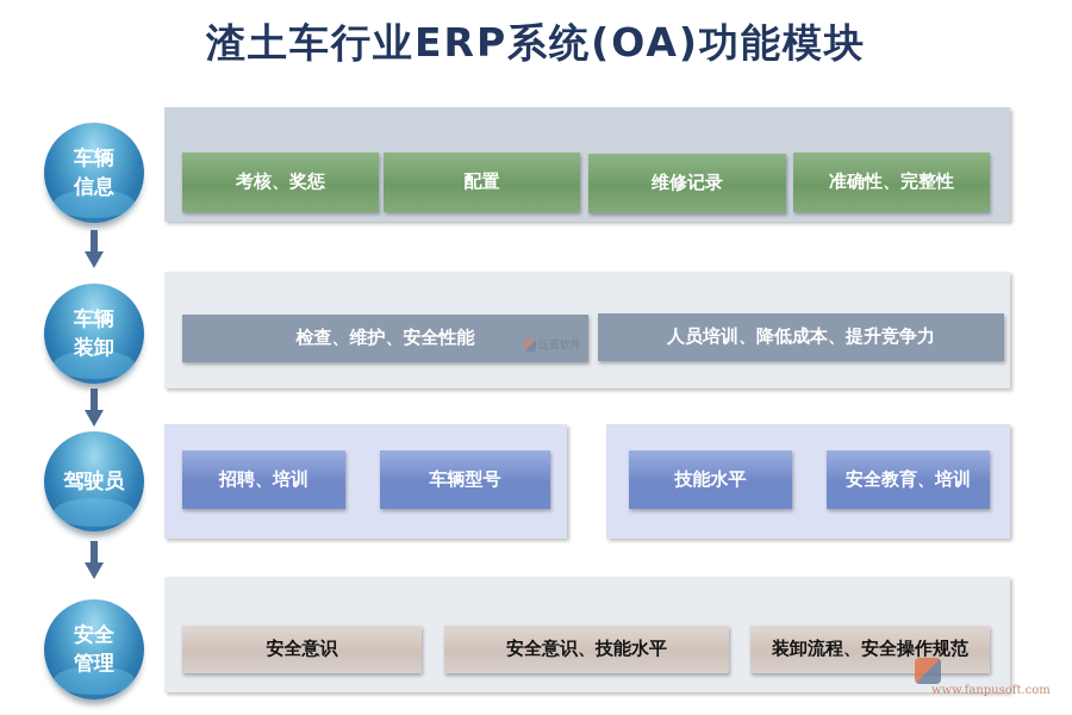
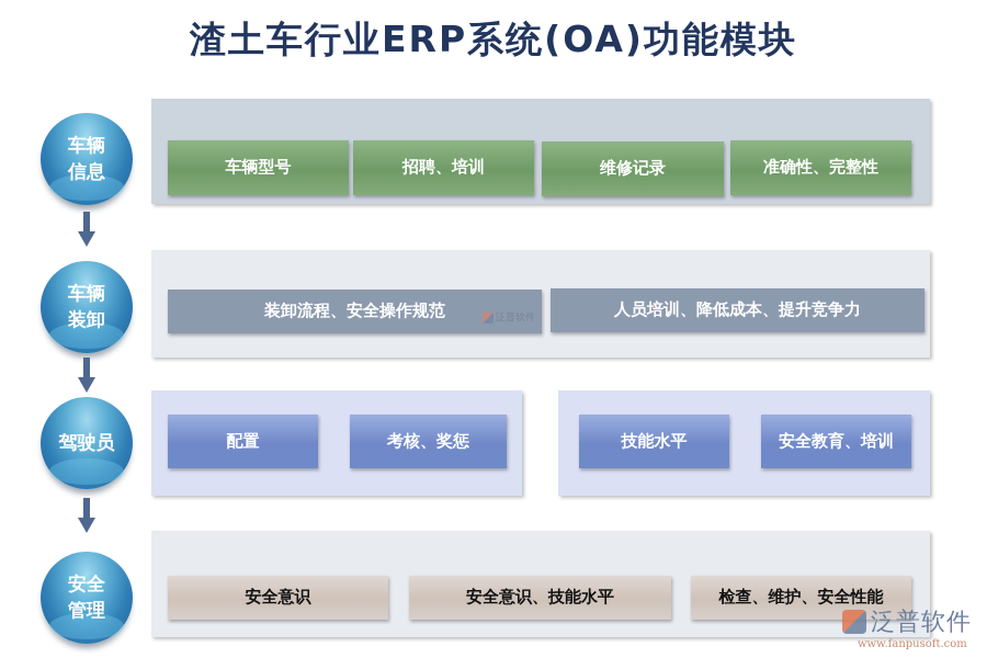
  渣土车行业ERP系统(OA)功能模块
  车辆信息
- 考核、奖惩
+ 车辆型号
- 配置
+ 招聘、培训
  维修记录
  准确性、完整性
  车辆装卸
- 检查、维护、安全性能
+ 装卸流程、安全操作规范
  人员培训、降低成本、提升竞争力
  驾驶员
- 招聘、培训
+ 配置
- 车辆型号
+ 考核、奖惩
  技能水平
  安全教育、培训
  安全管理
  安全意识
  安全意识、技能水平
- 装卸流程、安全操作规范
+ 检查、维护、安全性能
+ 泛普软件
  www.fanpusoft.com
